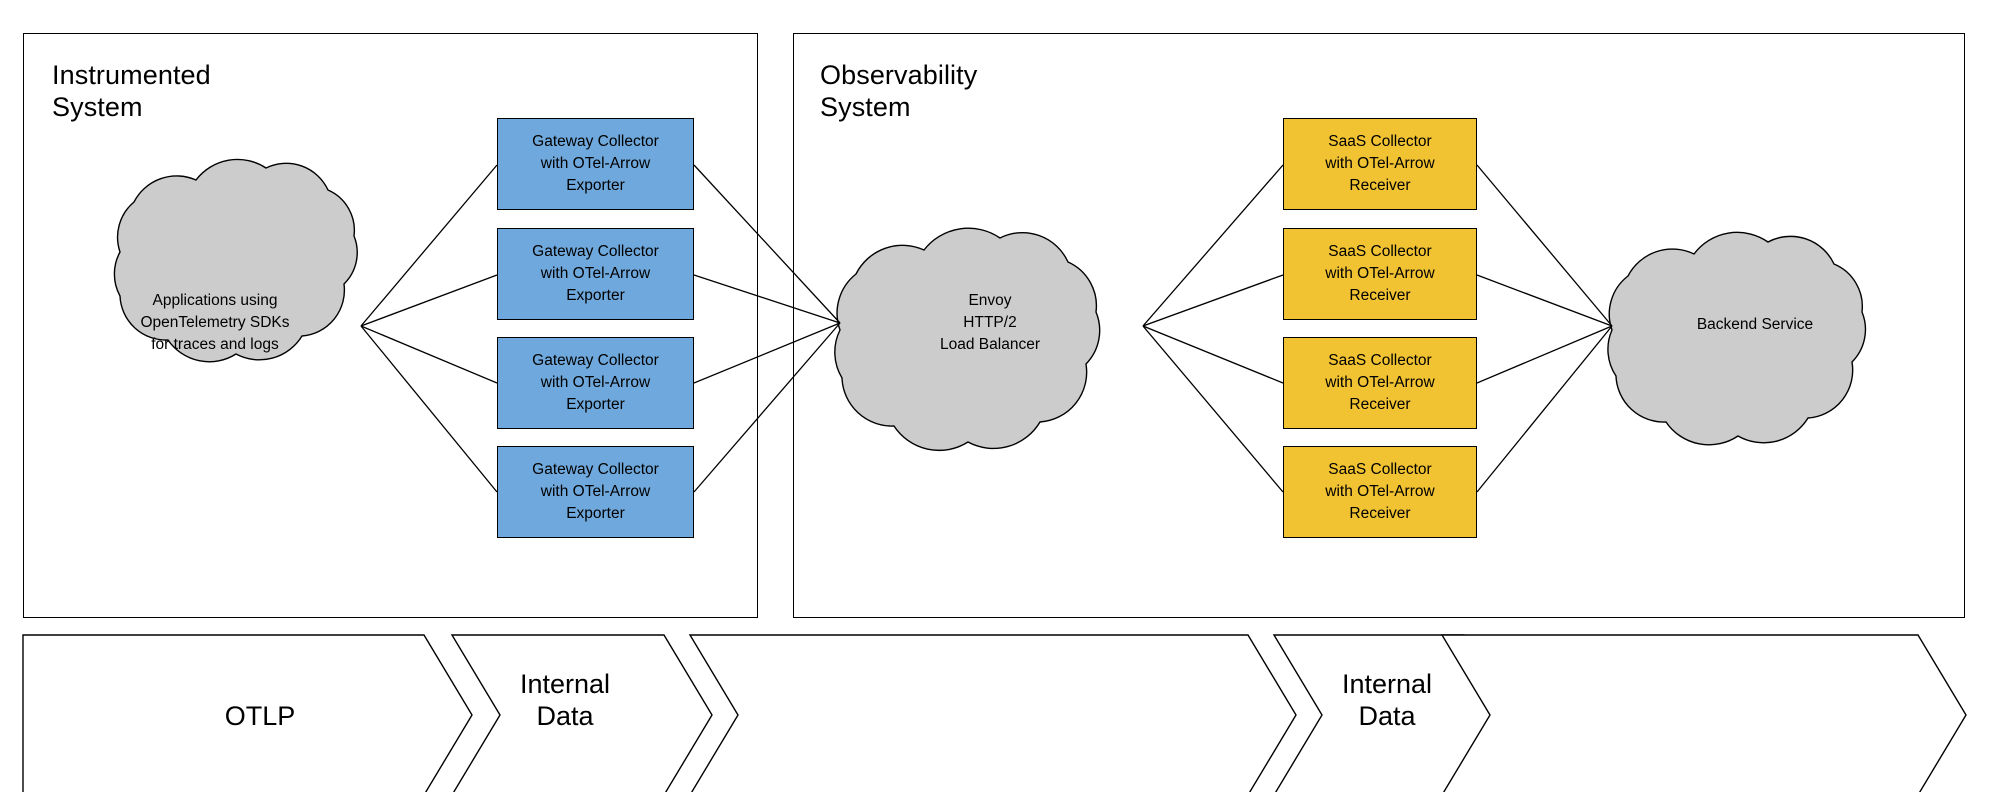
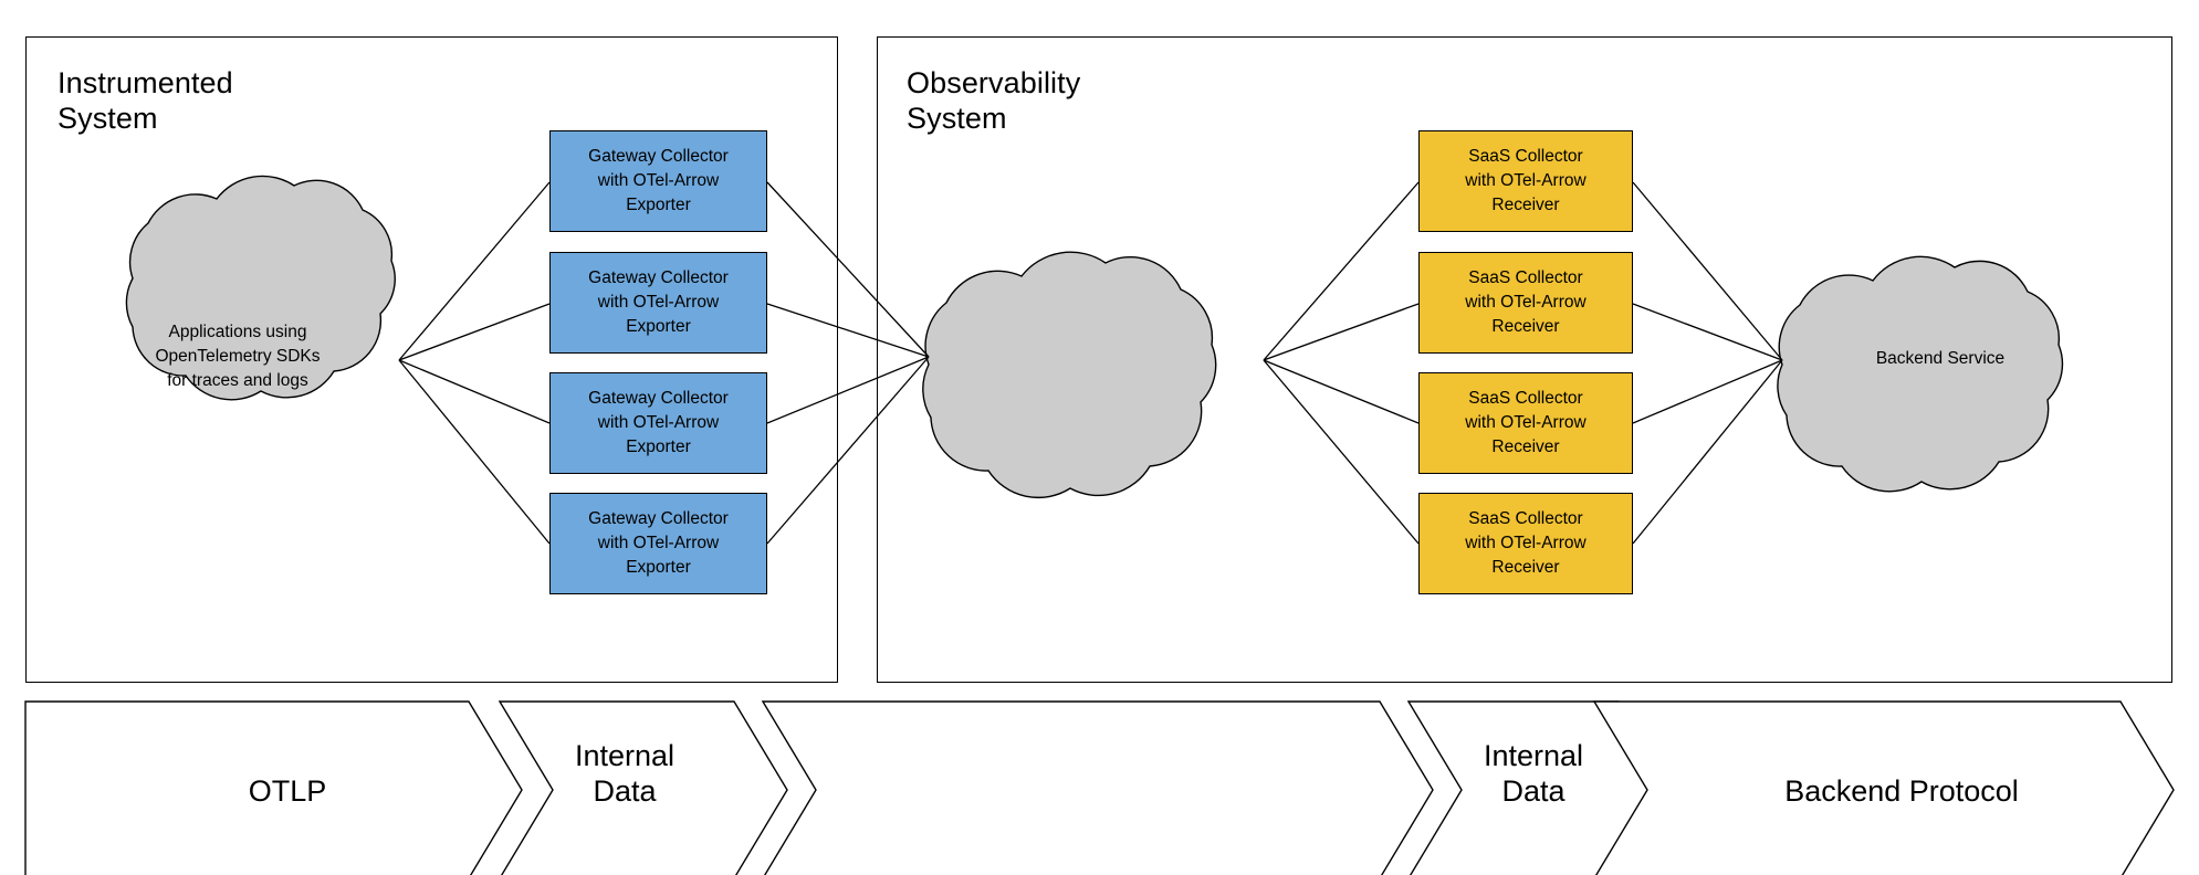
  Instrumented
  System
  Observability
  System
  Applications using
  OpenTelemetry SDKs
  for traces and logs
- Envoy
- HTTP/2
- Load Balancer
  Backend Service
  Gateway Collector
  with OTel-Arrow
  Exporter
  Gateway Collector
  with OTel-Arrow
  Exporter
  Gateway Collector
  with OTel-Arrow
  Exporter
  Gateway Collector
  with OTel-Arrow
  Exporter
  SaaS Collector
  with OTel-Arrow
  Receiver
  SaaS Collector
  with OTel-Arrow
  Receiver
  SaaS Collector
  with OTel-Arrow
  Receiver
  SaaS Collector
  with OTel-Arrow
  Receiver
  OTLP
  Internal
  Data
  Internal
  Data
+ Backend Protocol
